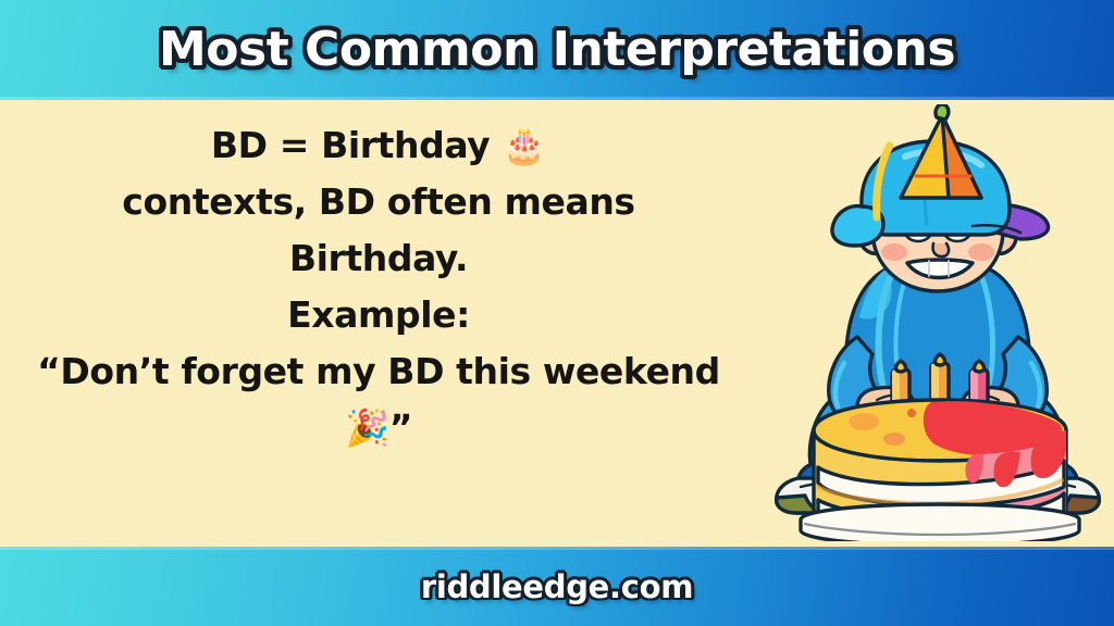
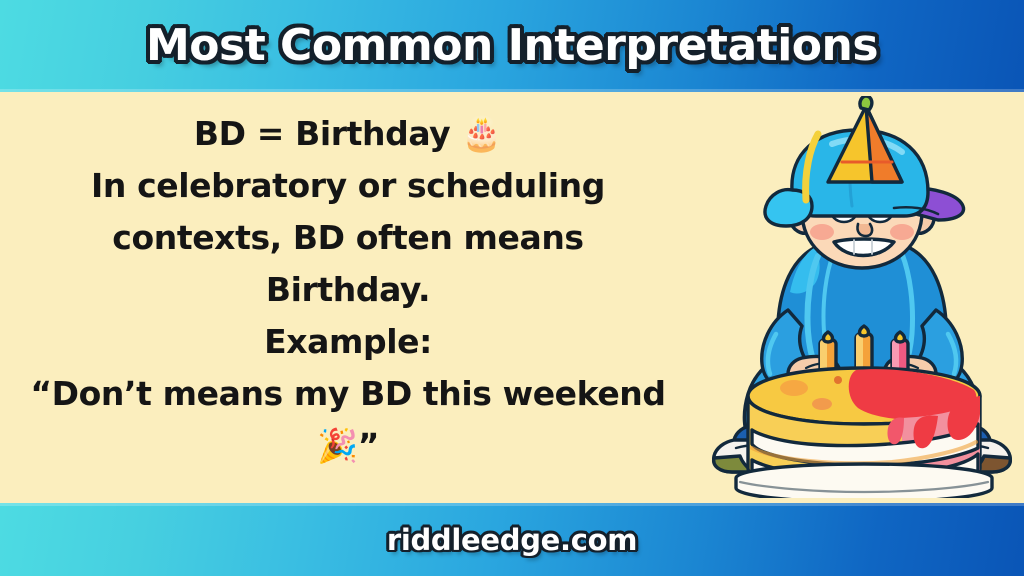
  Most Common Interpretations
  BD = Birthday 🎂
+ In celebratory or scheduling
  contexts, BD often means
  Birthday.
  Example:
- “Don’t forget my BD this weekend
+ “Don’t means my BD this weekend
  🎉”
  riddleedge.com
